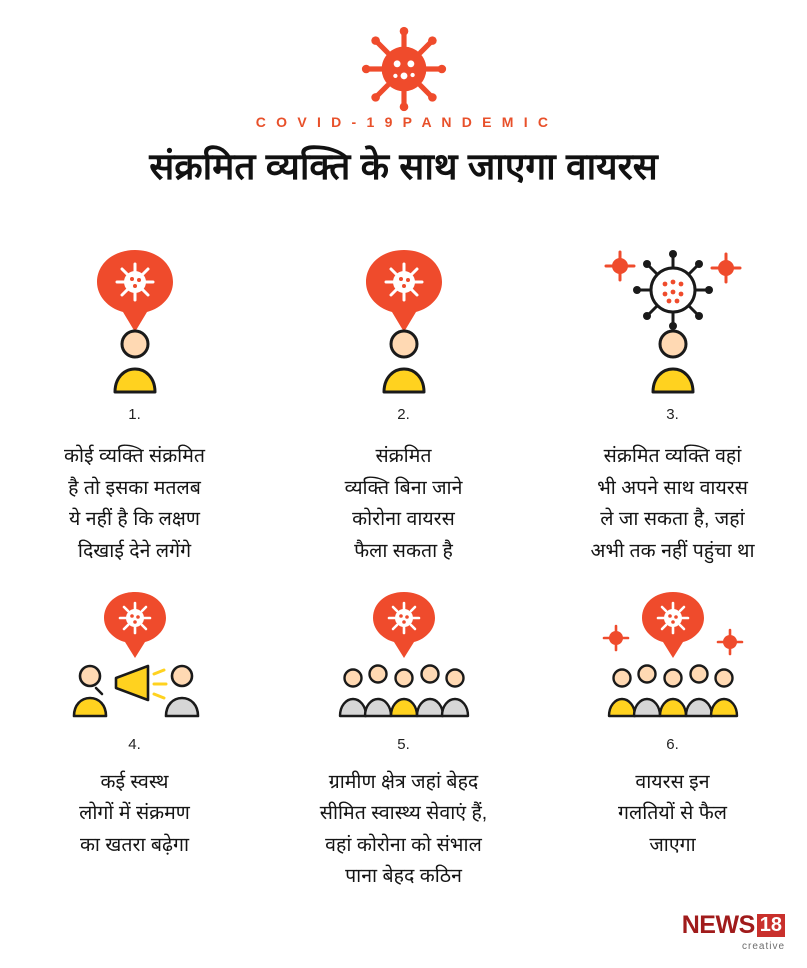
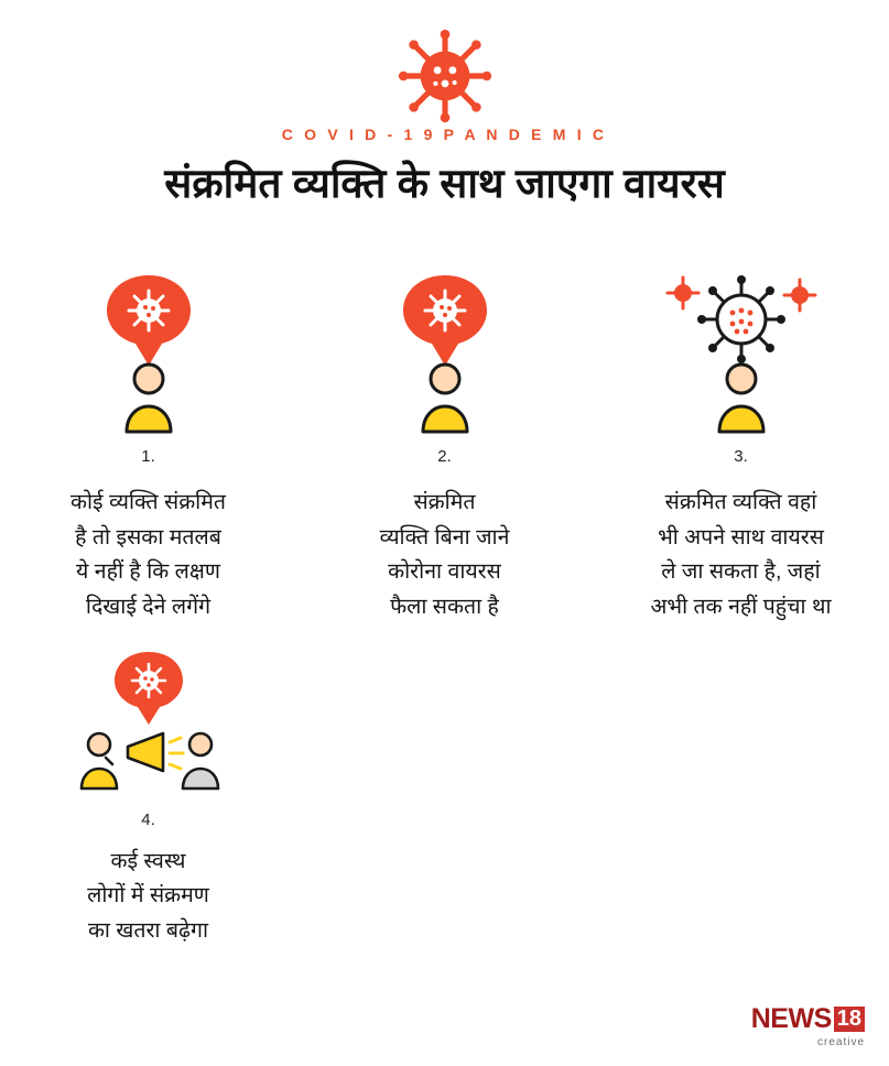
  C O V I D - 1 9 P A N D E M I C
  संक्रमित व्यक्ति के साथ जाएगा वायरस
  1.
  कोई व्यक्ति संक्रमित
  है तो इसका मतलब
  ये नहीं है कि लक्षण
  दिखाई देने लगेंगे
  2.
  संक्रमित
  व्यक्ति बिना जाने
  कोरोना वायरस
  फैला सकता है
  3.
  संक्रमित व्यक्ति वहां
  भी अपने साथ वायरस
  ले जा सकता है, जहां
  अभी तक नहीं पहुंचा था
  4.
  कई स्वस्थ
  लोगों में संक्रमण
  का खतरा बढ़ेगा
- 5.
- ग्रामीण क्षेत्र जहां बेहद
- सीमित स्वास्थ्य सेवाएं हैं,
- वहां कोरोना को संभाल
- पाना बेहद कठिन
- 6.
- वायरस इन
- गलतियों से फैल
- जाएगा
  NEWS
  18
  creative
